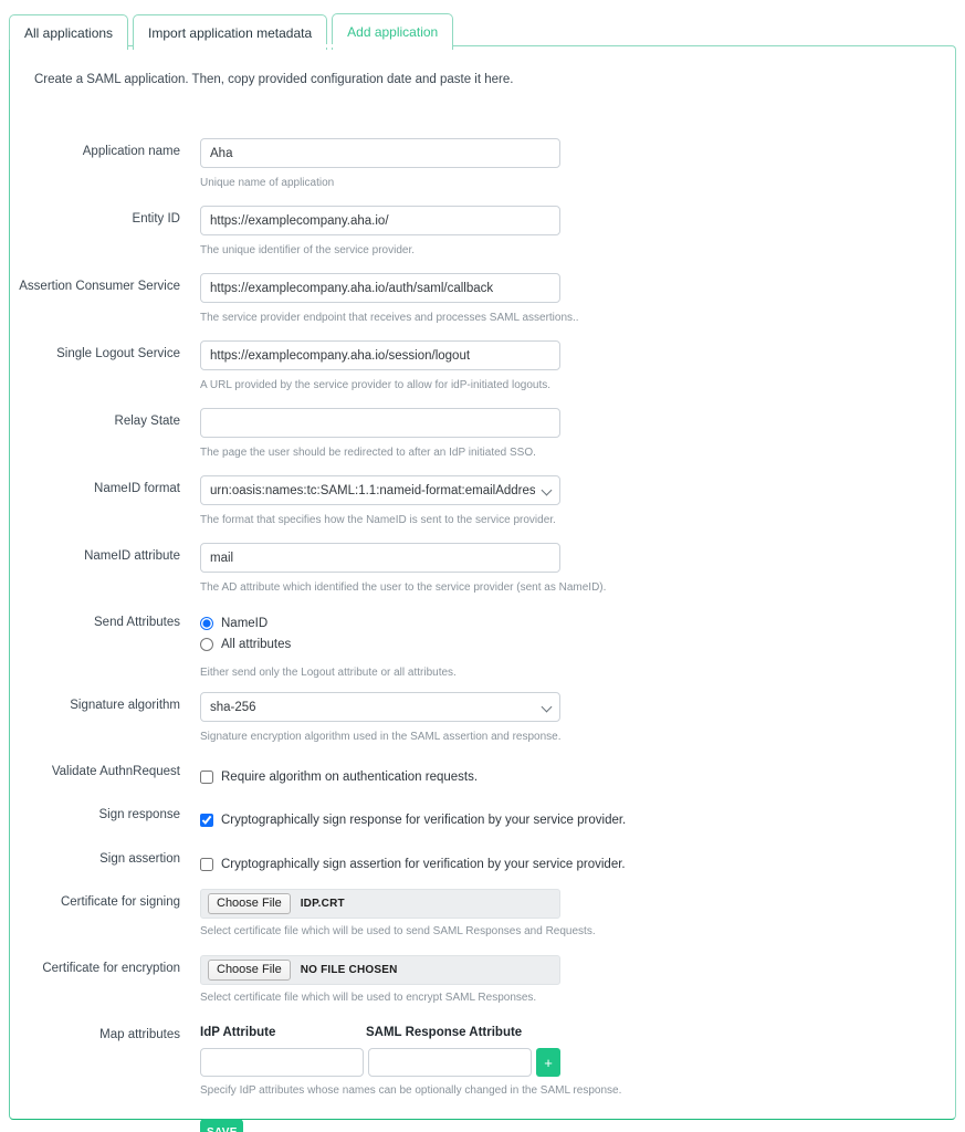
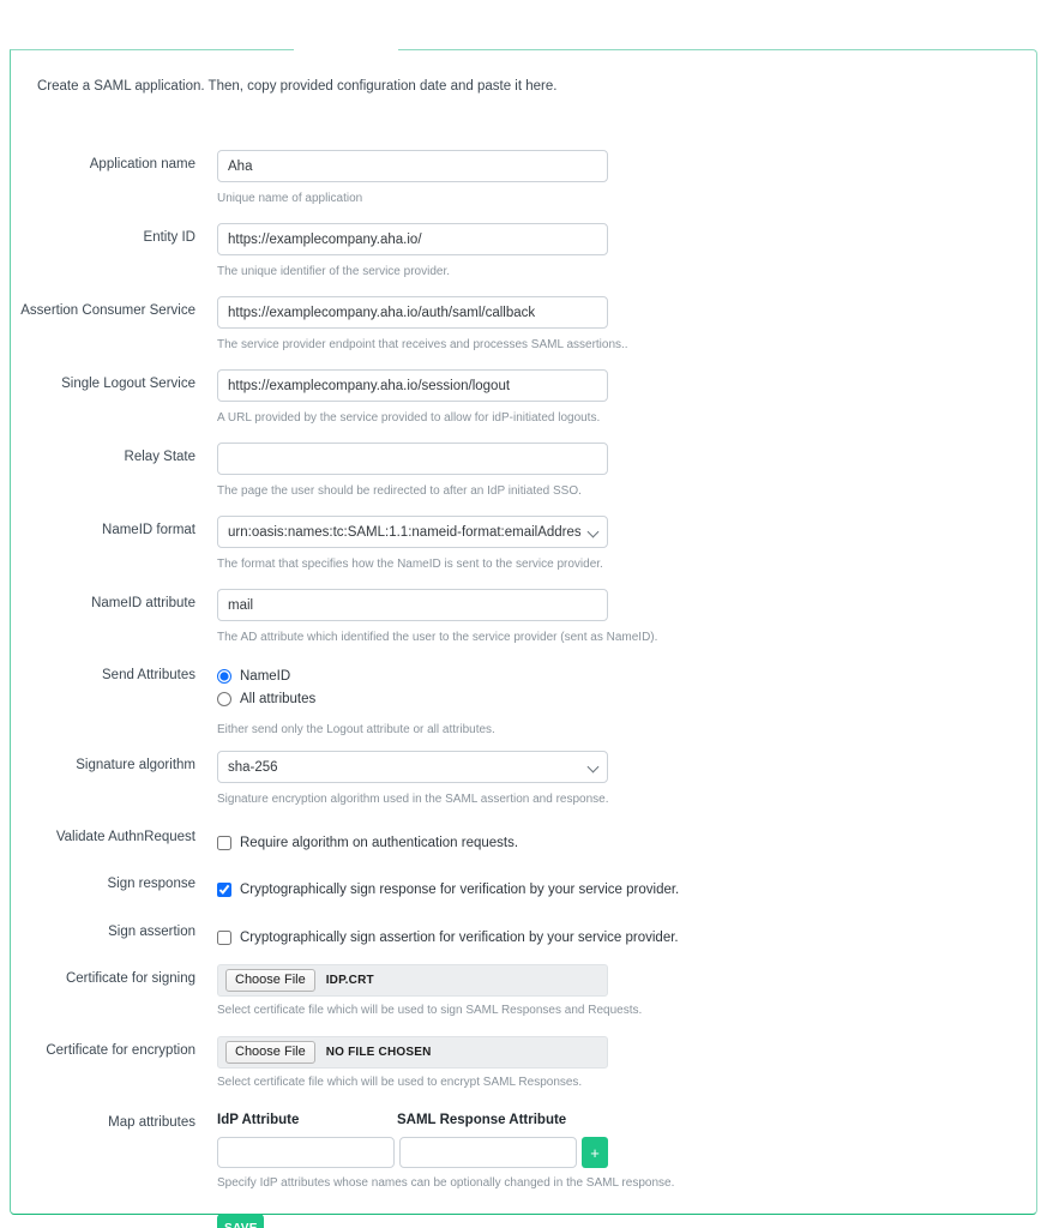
- All applications
- Import application metadata
- Add application
  Create a SAML application. Then, copy provided configuration date and paste it here.
  Application name
  Aha
  Unique name of application
  Entity ID
  https://examplecompany.aha.io/
  The unique identifier of the service provider.
  Assertion Consumer Service
  https://examplecompany.aha.io/auth/saml/callback
  The service provider endpoint that receives and processes SAML assertions..
  Single Logout Service
  https://examplecompany.aha.io/session/logout
- A URL provided by the service provider to allow for idP-initiated logouts.
+ A URL provided by the service provided to allow for idP-initiated logouts.
  Relay State
  The page the user should be redirected to after an IdP initiated SSO.
  NameID format
  urn:oasis:names:tc:SAML:1.1:nameid-format:emailAddres
  The format that specifies how the NameID is sent to the service provider.
  NameID attribute
  mail
  The AD attribute which identified the user to the service provider (sent as NameID).
  Send Attributes
  NameID
  All attributes
  Either send only the Logout attribute or all attributes.
  Signature algorithm
  sha-256
  Signature encryption algorithm used in the SAML assertion and response.
  Validate AuthnRequest
  Require algorithm on authentication requests.
  Sign response
  Cryptographically sign response for verification by your service provider.
  Sign assertion
  Cryptographically sign assertion for verification by your service provider.
  Certificate for signing
  Choose File
  IDP.CRT
- Select certificate file which will be used to send SAML Responses and Requests.
+ Select certificate file which will be used to sign SAML Responses and Requests.
  Certificate for encryption
  Choose File
  NO FILE CHOSEN
  Select certificate file which will be used to encrypt SAML Responses.
  Map attributes
  IdP Attribute
  SAML Response Attribute
  +
  Specify IdP attributes whose names can be optionally changed in the SAML response.
